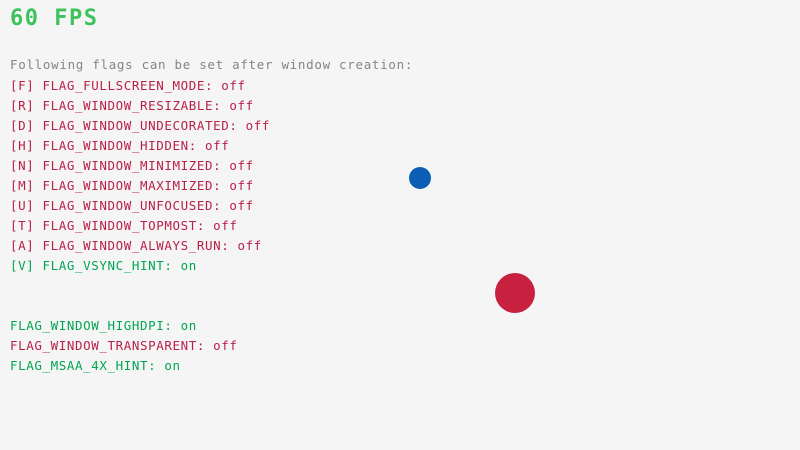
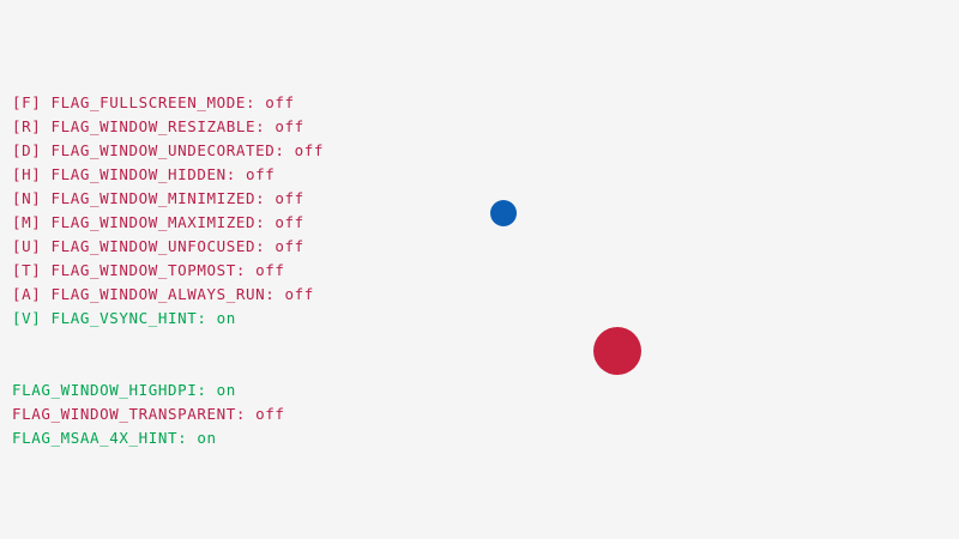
- 60 FPS
- Following flags can be set after window creation:
  [F] FLAG_FULLSCREEN_MODE: off
  [R] FLAG_WINDOW_RESIZABLE: off
  [D] FLAG_WINDOW_UNDECORATED: off
  [H] FLAG_WINDOW_HIDDEN: off
  [N] FLAG_WINDOW_MINIMIZED: off
  [M] FLAG_WINDOW_MAXIMIZED: off
  [U] FLAG_WINDOW_UNFOCUSED: off
  [T] FLAG_WINDOW_TOPMOST: off
  [A] FLAG_WINDOW_ALWAYS_RUN: off
  [V] FLAG_VSYNC_HINT: on
  FLAG_WINDOW_HIGHDPI: on
  FLAG_WINDOW_TRANSPARENT: off
  FLAG_MSAA_4X_HINT: on
